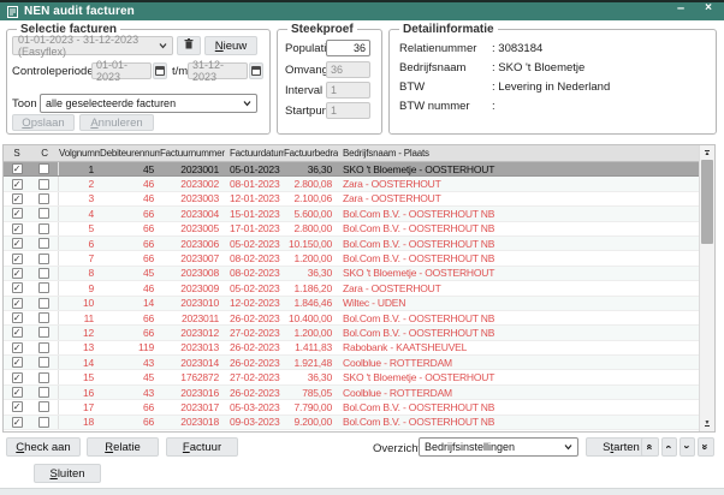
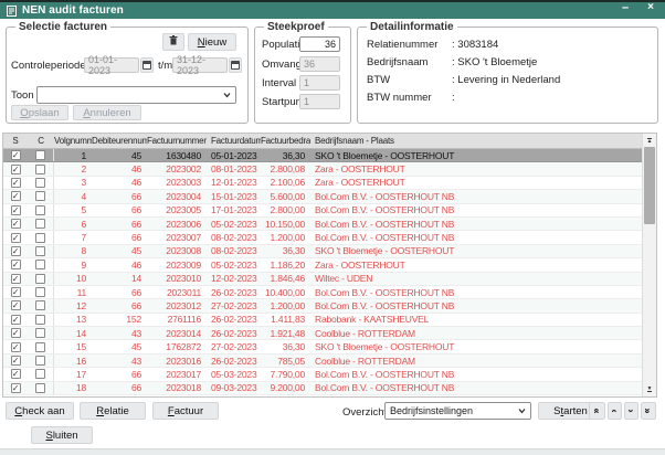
  NEN audit facturen
  –
  ×
  Selectie facturen
- 01-01-2023 - 31-12-2023 (Easyflex)
  N
  ieuw
  Controleperiode
  01-01-2023
  t/m
  31-12-2023
  Toon
- alle geselecteerde facturen
  O
  pslaan
  A
  nnuleren
  Steekproef
  Populat
  36
  Omvan
  36
  Interval
  1
  Startpu
  1
  Detailinformatie
  Relatienummer : 3083184
  Bedrijfsnaam : SKO 't Bloemetje
  BTW : Levering in Nederland
  BTW nummer :
  S
  C
  Volgnumm
  Debiteurennum
  Factuurnummer
  Factuurdatum
  Factuurbedra
  Bedrijfsnaam - Plaats
  ✓
  1
  45
- 2023001
+ 1630480
  05-01-2023
  36,30
  SKO 't Bloemetje - OOSTERHOUT
  ✓
  2
  46
  2023002
  08-01-2023
  2.800,08
  Zara - OOSTERHOUT
  ✓
  3
  46
  2023003
  12-01-2023
  2.100,06
  Zara - OOSTERHOUT
  ✓
  4
  66
  2023004
  15-01-2023
  5.600,00
  Bol.Com B.V. - OOSTERHOUT NB
  ✓
  5
  66
  2023005
  17-01-2023
  2.800,00
  Bol.Com B.V. - OOSTERHOUT NB
  ✓
  6
  66
  2023006
  05-02-2023
  10.150,00
  Bol.Com B.V. - OOSTERHOUT NB
  ✓
  7
  66
  2023007
  08-02-2023
  1.200,00
  Bol.Com B.V. - OOSTERHOUT NB
  ✓
  8
  45
  2023008
  08-02-2023
  36,30
  SKO 't Bloemetje - OOSTERHOUT
  ✓
  9
  46
  2023009
  05-02-2023
  1.186,20
  Zara - OOSTERHOUT
  ✓
  10
  14
  2023010
  12-02-2023
  1.846,46
  Wiltec - UDEN
  ✓
  11
  66
  2023011
  26-02-2023
  10.400,00
  Bol.Com B.V. - OOSTERHOUT NB
  ✓
  12
  66
  2023012
  27-02-2023
  1.200,00
  Bol.Com B.V. - OOSTERHOUT NB
  ✓
  13
- 119
+ 152
- 2023013
+ 2761116
  26-02-2023
  1.411,83
  Rabobank - KAATSHEUVEL
  ✓
  14
  43
  2023014
  26-02-2023
  1.921,48
  Coolblue - ROTTERDAM
  ✓
  15
  45
  1762872
  27-02-2023
  36,30
  SKO 't Bloemetje - OOSTERHOUT
  ✓
  16
  43
  2023016
  26-02-2023
  785,05
  Coolblue - ROTTERDAM
  ✓
  17
  66
  2023017
  05-03-2023
  7.790,00
  Bol.Com B.V. - OOSTERHOUT NB
  ✓
  18
  66
  2023018
  09-03-2023
  9.200,00
  Bol.Com B.V. - OOSTERHOUT NB
  C
  heck aan
  R
  elatie
  F
  actuur
  Overzich
  Bedrijfsinstellingen
  S
  t
  arten
  S
  luiten
